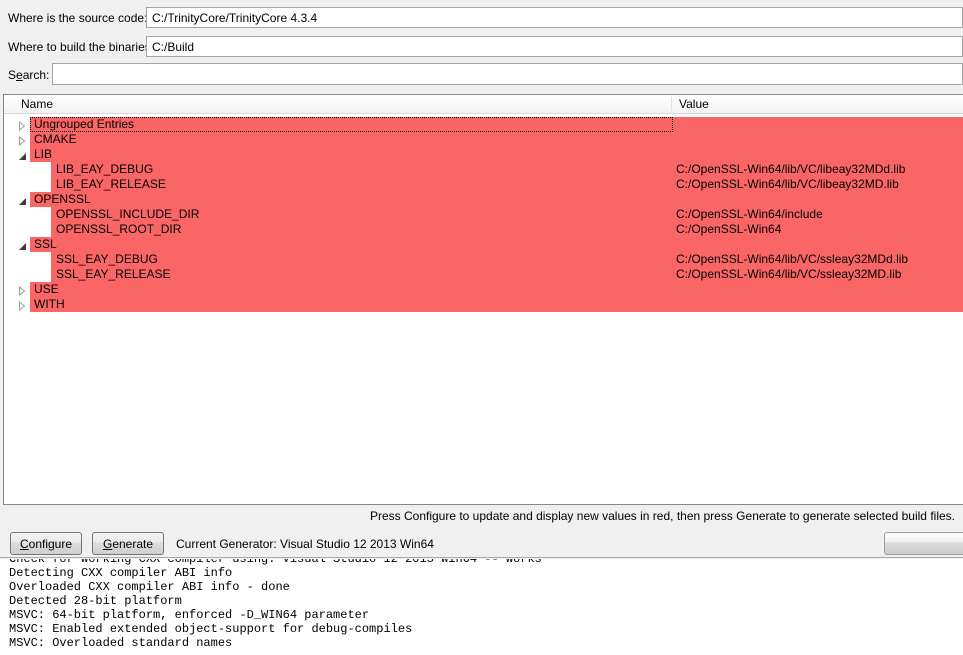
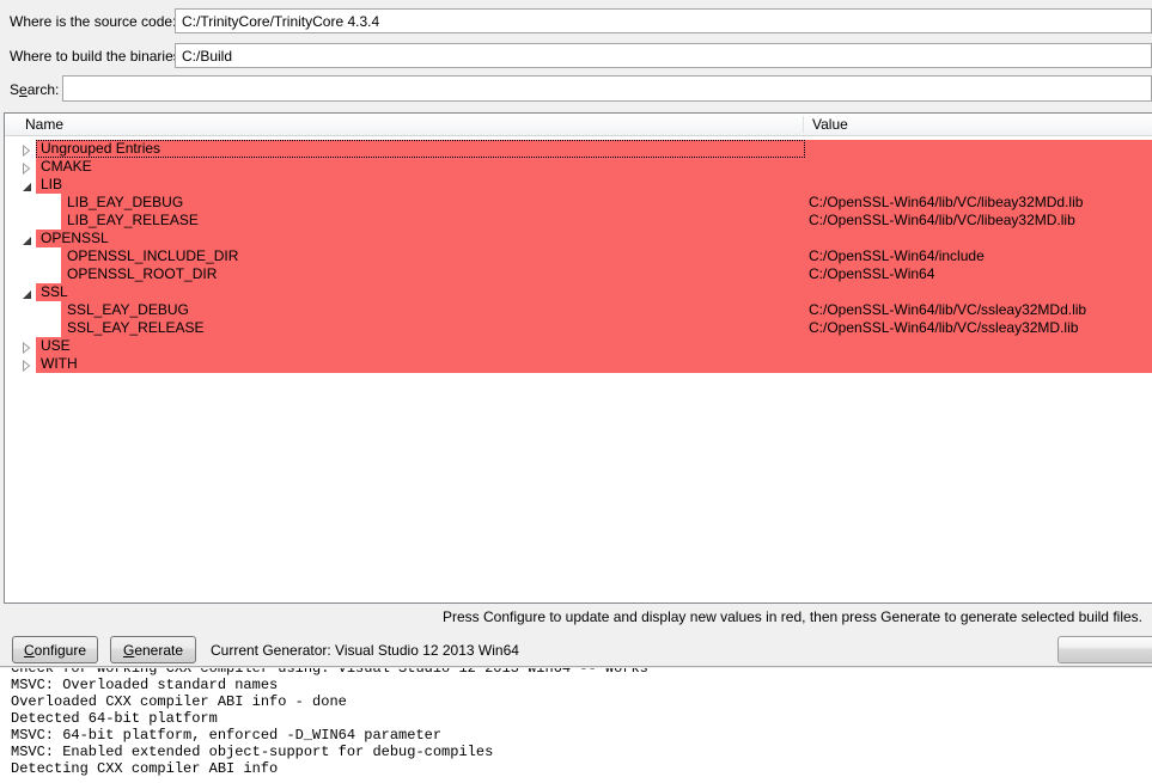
  Where is the source code
  C:/TrinityCore/TrinityCore 4.3.4
  Where to build the binarie
  C:/Build
  Search:
  Name
  Value
  Ungrouped Entries
  CMAKE
  LIB
  LIB_EAY_DEBUG
  C:/OpenSSL-Win64/lib/VC/libeay32MDd.lib
  LIB_EAY_RELEASE
  C:/OpenSSL-Win64/lib/VC/libeay32MD.lib
  OPENSSL
  OPENSSL_INCLUDE_DIR
  C:/OpenSSL-Win64/include
  OPENSSL_ROOT_DIR
  C:/OpenSSL-Win64
  SSL
  SSL_EAY_DEBUG
  C:/OpenSSL-Win64/lib/VC/ssleay32MDd.lib
  SSL_EAY_RELEASE
  C:/OpenSSL-Win64/lib/VC/ssleay32MD.lib
  USE
  WITH
  Press Configure to update and display new values in red, then press Generate to generate selected build files.
  Configure
  Generate
  Current Generator: Visual Studio 12 2013 Win64
  Check for working CXX compiler using: Visual Studio 12 2013 Win64 -- works
- Detecting CXX compiler ABI info
+ MSVC: Overloaded standard names
  Overloaded CXX compiler ABI info - done
- Detected 28-bit platform
+ Detected 64-bit platform
  MSVC: 64-bit platform, enforced -D_WIN64 parameter
  MSVC: Enabled extended object-support for debug-compiles
- MSVC: Overloaded standard names
+ Detecting CXX compiler ABI info
